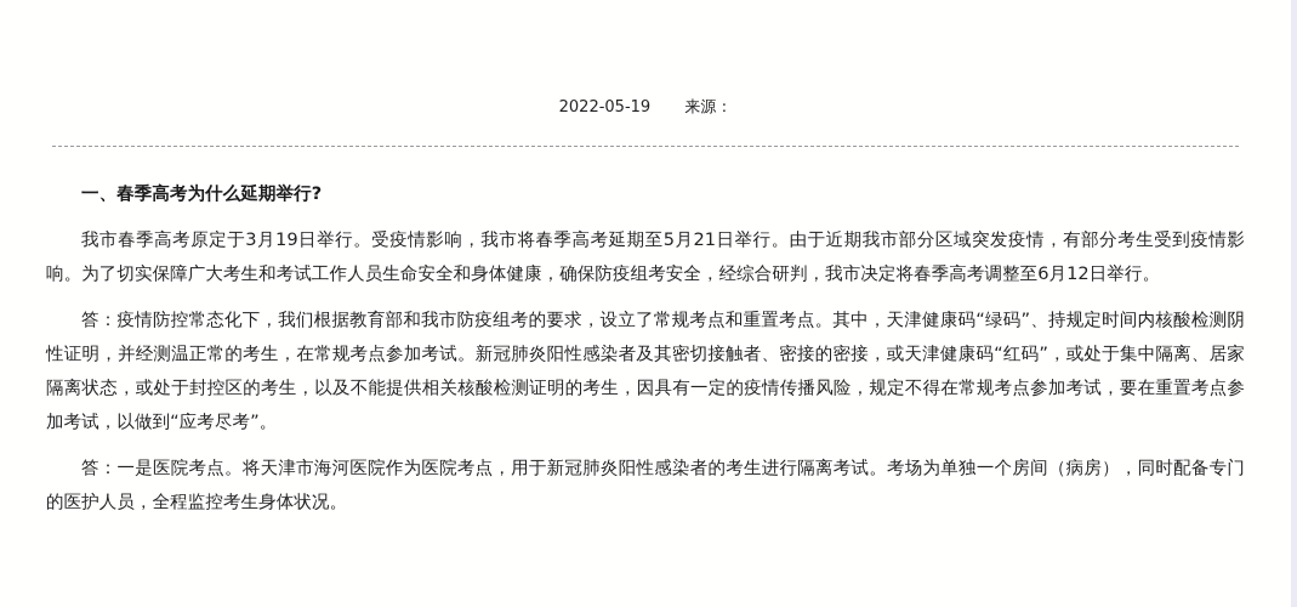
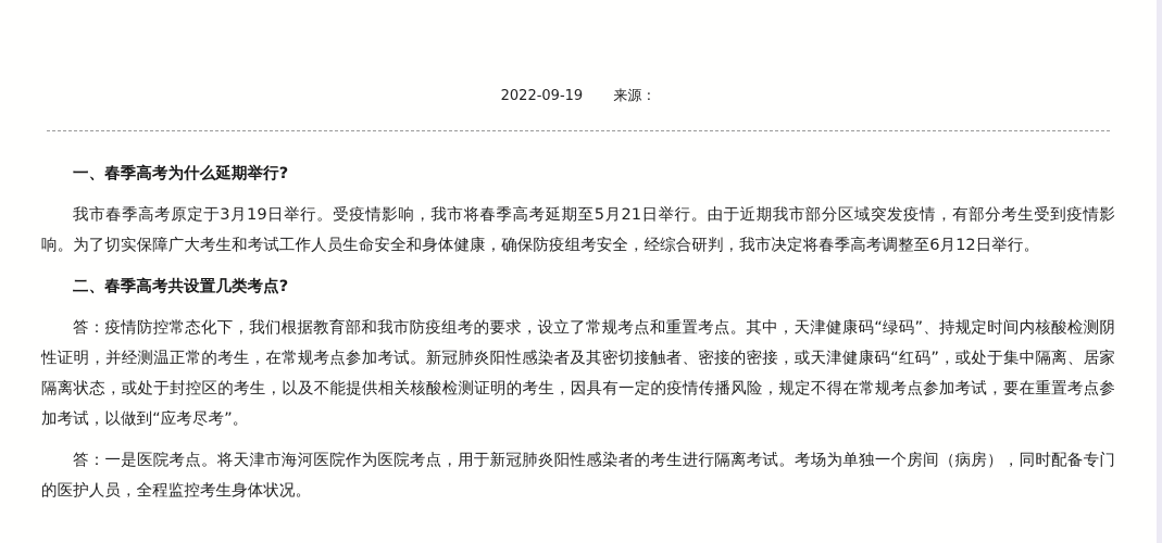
- 2022-05-19 来源：
+ 2022-09-19 来源：
  一、春季高考为什么延期举行?
  我市春季高考原定于3月19日举行。受疫情影响，我市将春季高考延期至5月21日举行。由于近期我市部分区域突发疫情，有部分考生受到疫情影响。为了切实保障广大考生和考试工作人员生命安全和身体健康，确保防疫组考安全，经综合研判，我市决定将春季高考调整至6月12日举行。
+ 二、春季高考共设置几类考点?
  答：疫情防控常态化下，我们根据教育部和我市防疫组考的要求，设立了常规考点和重置考点。其中，天津健康码“绿码”、持规定时间内核酸检测阴性证明，并经测温正常的考生，在常规考点参加考试。新冠肺炎阳性感染者及其密切接触者、密接的密接，或天津健康码“红码”，或处于集中隔离、居家隔离状态，或处于封控区的考生，以及不能提供相关核酸检测证明的考生，因具有一定的疫情传播风险，规定不得在常规考点参加考试，要在重置考点参加考试，以做到“应考尽考”。
  答：一是医院考点。将天津市海河医院作为医院考点，用于新冠肺炎阳性感染者的考生进行隔离考试。考场为单独一个房间（病房），同时配备专门的医护人员，全程监控考生身体状况。
